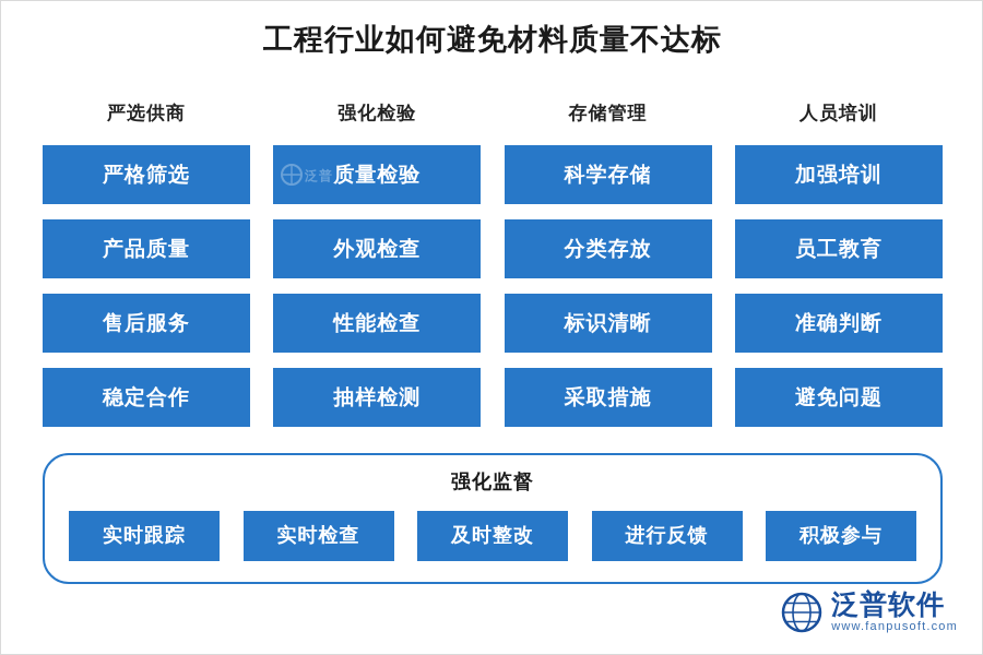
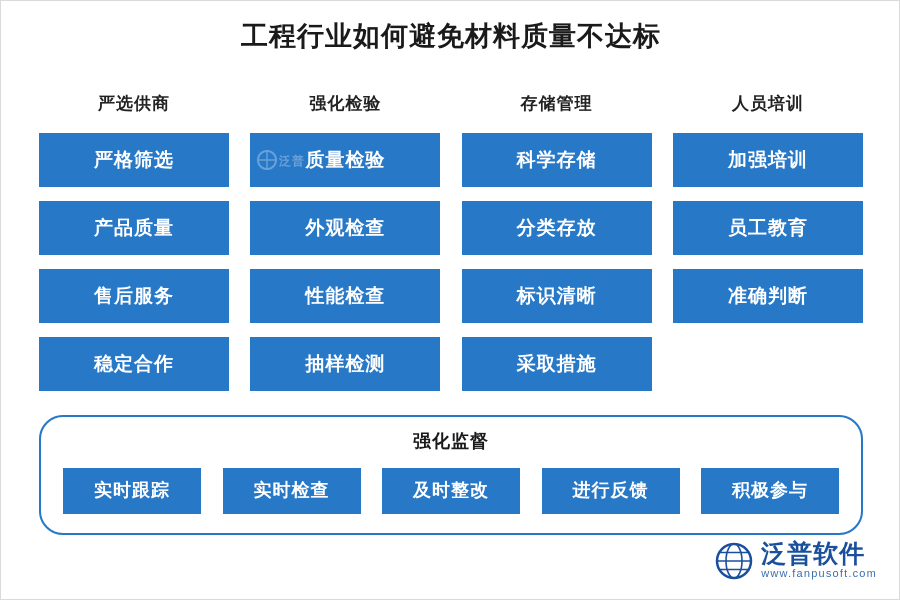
  工程行业如何避免材料质量不达标
  严选供商
  严格筛选
  产品质量
  售后服务
  稳定合作
  强化检验
  泛普
  质量检验
  外观检查
  性能检查
  抽样检测
  存储管理
  科学存储
  分类存放
  标识清晰
  采取措施
  人员培训
  加强培训
  员工教育
  准确判断
- 避免问题
  强化监督
  实时跟踪
  实时检查
  及时整改
  进行反馈
  积极参与
  泛普软件
  www.fanpusoft.com
